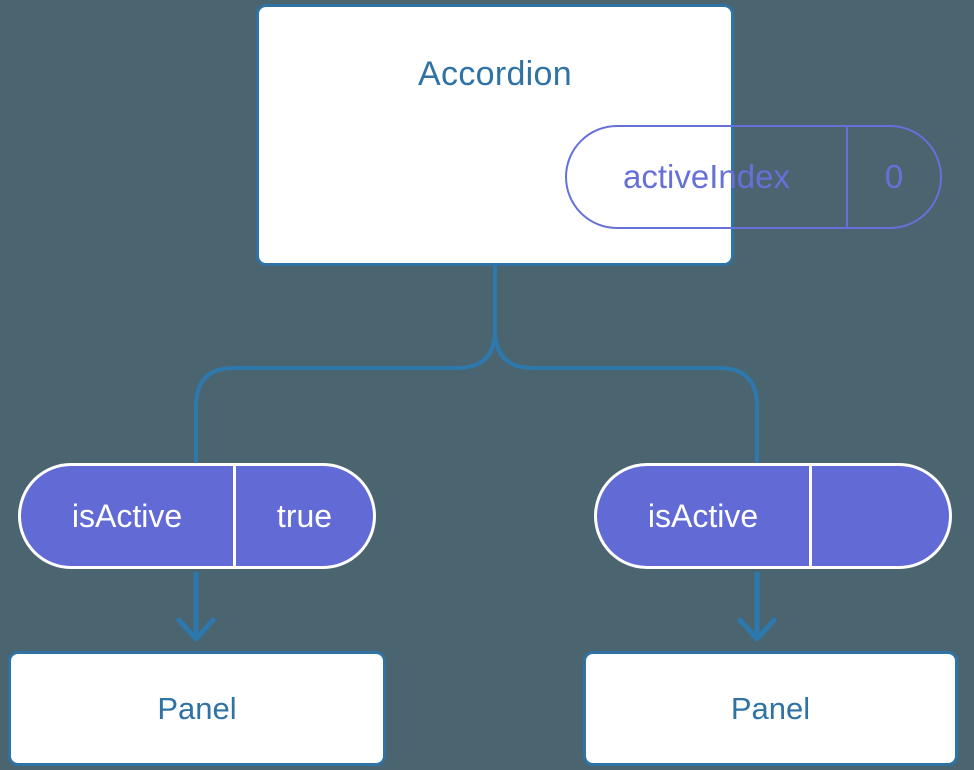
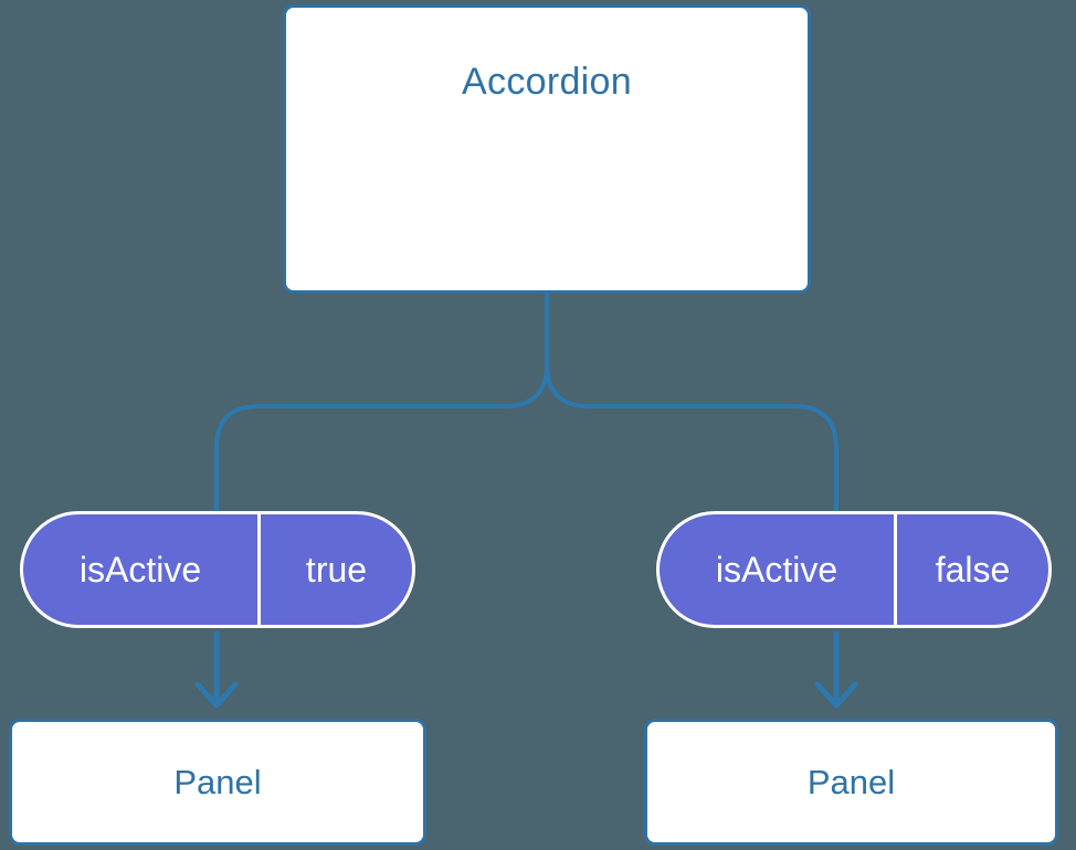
  Accordion
- activeIndex
- 0
  isActive
  true
  isActive
+ false
  Panel
  Panel
